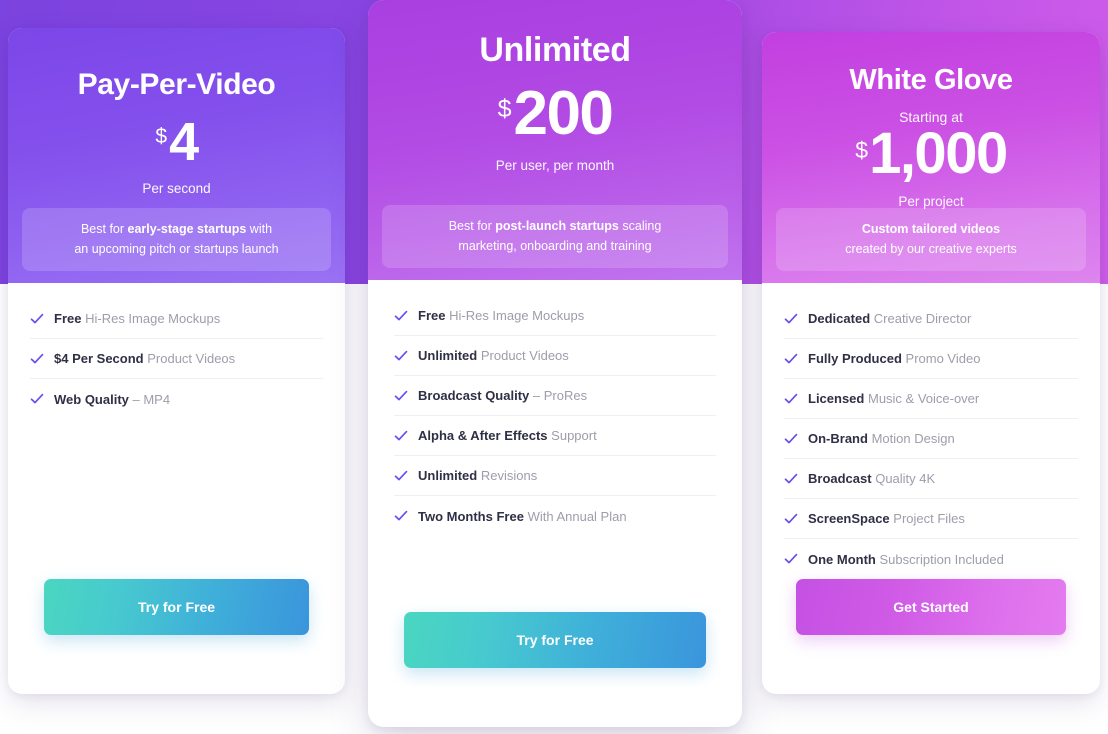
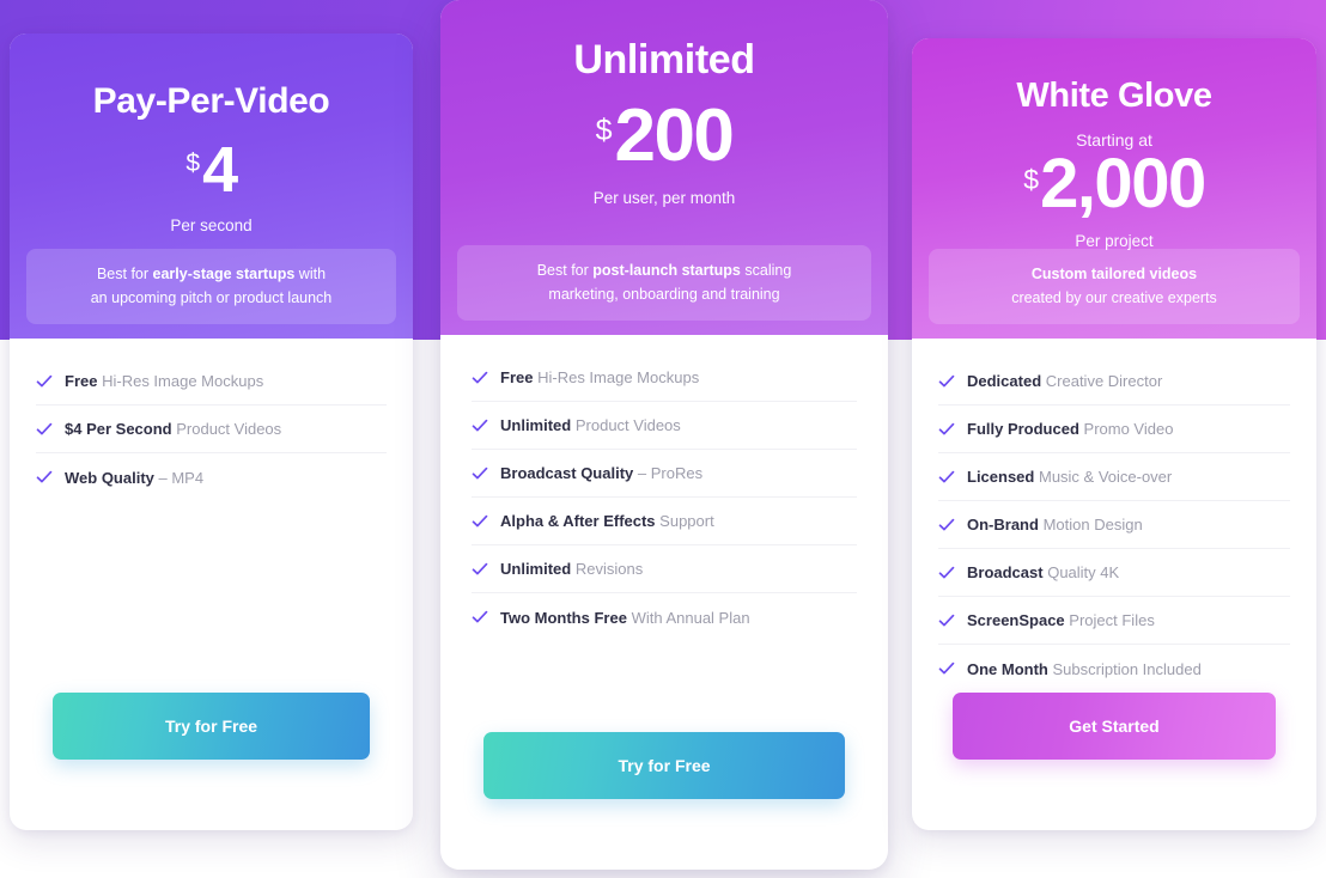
  Pay-Per-Video
  $
  4
  Per second
  Best for early-stage startups with
- an upcoming pitch or startups launch
+ an upcoming pitch or product launch
  Free Hi-Res Image Mockups
  $4 Per Second Product Videos
  Web Quality – MP4
  Try for Free
  Unlimited
  $
  200
  Per user, per month
  Best for post-launch startups scaling
  marketing, onboarding and training
  Free Hi-Res Image Mockups
  Unlimited Product Videos
  Broadcast Quality – ProRes
  Alpha & After Effects Support
  Unlimited Revisions
  Two Months Free With Annual Plan
  Try for Free
  White Glove
  Starting at
  $
- 1,000
+ 2,000
  Per project
  Custom tailored videos
  created by our creative experts
  Dedicated Creative Director
  Fully Produced Promo Video
  Licensed Music & Voice-over
  On-Brand Motion Design
  Broadcast Quality 4K
  ScreenSpace Project Files
  One Month Subscription Included
  Get Started
